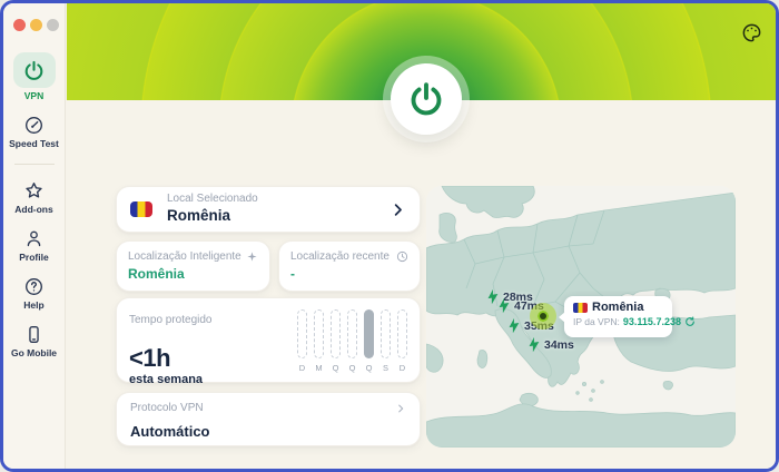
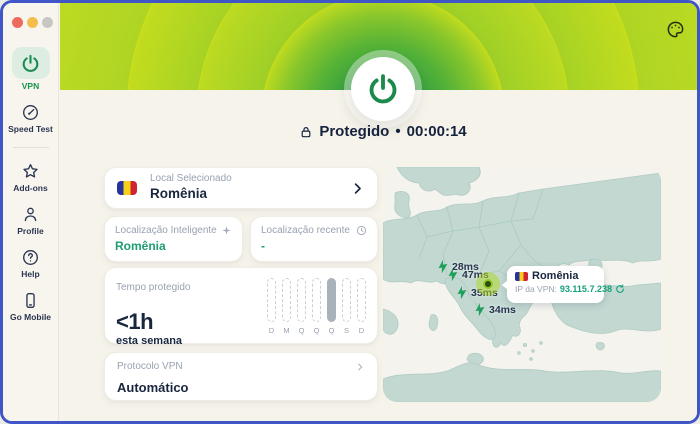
  VPN
  Speed Test
  Add-ons
  Profile
  Help
  Go Mobile
+ Protegido
+ •
+ 00:00:14
  Local Selecionado
  Romênia
  Localização Inteligente
  Romênia
  Localização recente
  -
  Tempo protegido
  <1h
  esta semana
  D
  M
  Q
  Q
  Q
  S
  D
  Protocolo VPN
  Automático
  28ms
  47m
  34ms
  Romênia
  IP da VPN:
  93.115.7.238
